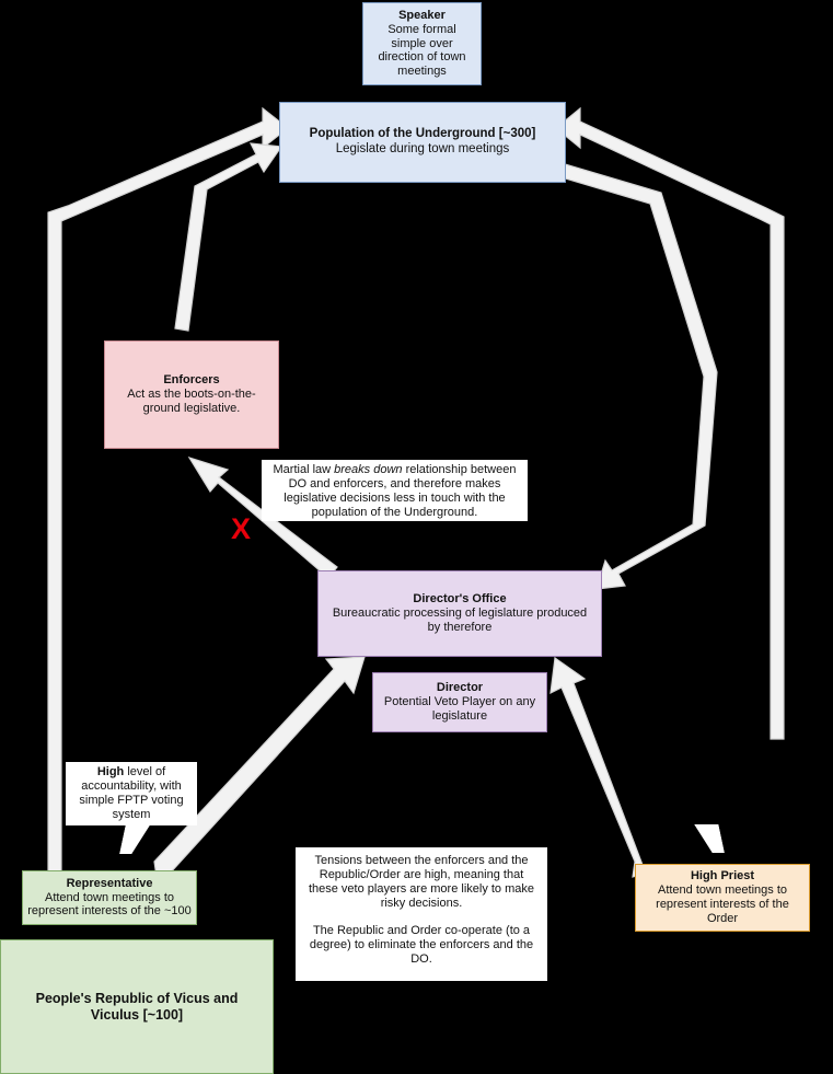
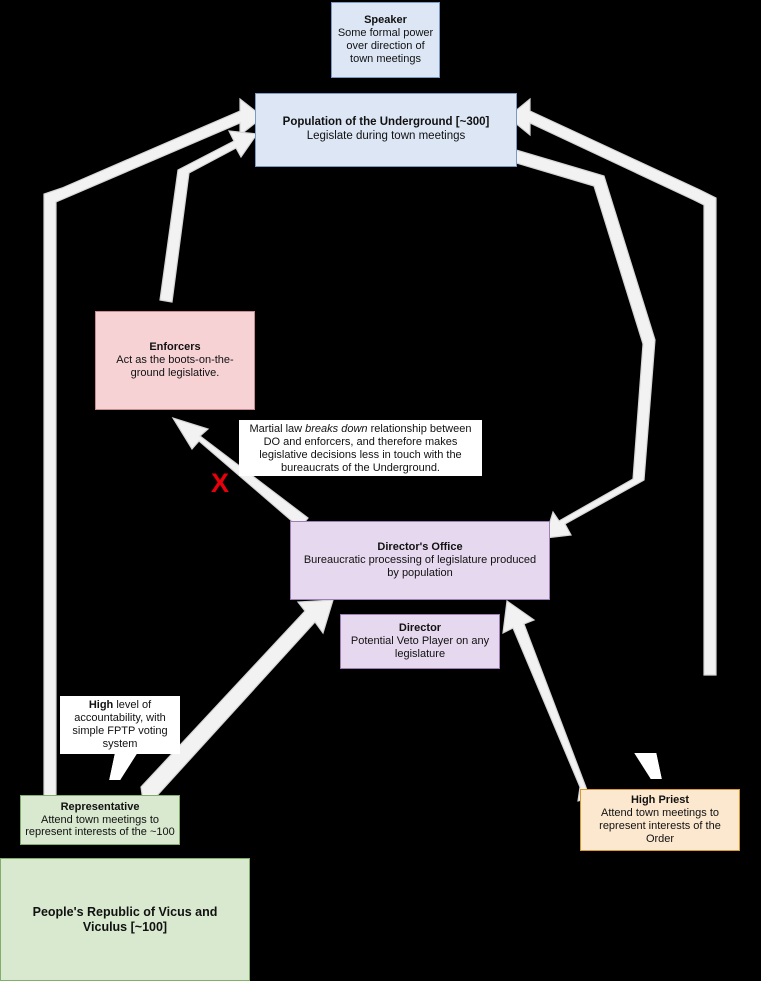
  People's Republic of Vicus and Viculus [~100]
  Speaker
- Some formal simple over direction of town meetings
+ Some formal power over direction of town meetings
  Population of the Underground [~300]
  Legislate during town meetings
  Enforcers
  Act as the boots-on-the-ground legislative.
  Director's Office
- Bureaucratic processing of legislature produced by therefore
+ Bureaucratic processing of legislature produced by population
  Director
  Potential Veto Player on any legislature
  Representative
  Attend town meetings to represent interests of the ~100
  High Priest
  Attend town meetings to represent interests of the Order
- Martial law breaks down relationship between DO and enforcers, and therefore makes legislative decisions less in touch with the population of the Underground.
+ Martial law breaks down relationship between DO and enforcers, and therefore makes legislative decisions less in touch with the bureaucrats of the Underground.
  High level of accountability, with simple FPTP voting system
- Tensions between the enforcers and the Republic/Order are high, meaning that these veto players are more likely to make risky decisions.
- The Republic and Order co-operate (to a degree) to eliminate the enforcers and the DO.
  X
